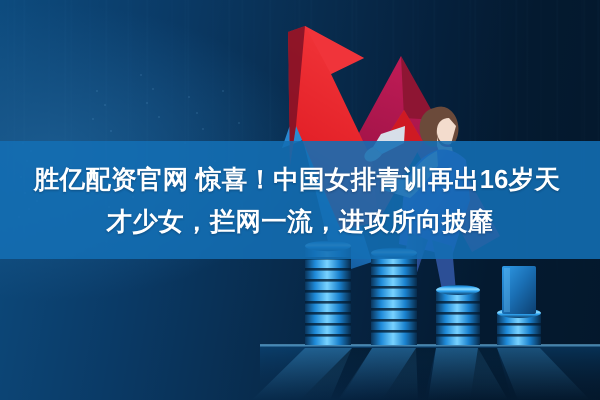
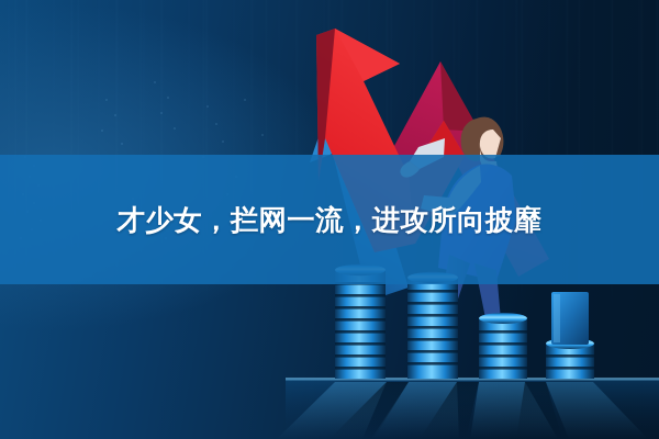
- 胜亿配资官网 惊喜！中国女排青训再出16岁天
  才少女，拦网一流，进攻所向披靡
